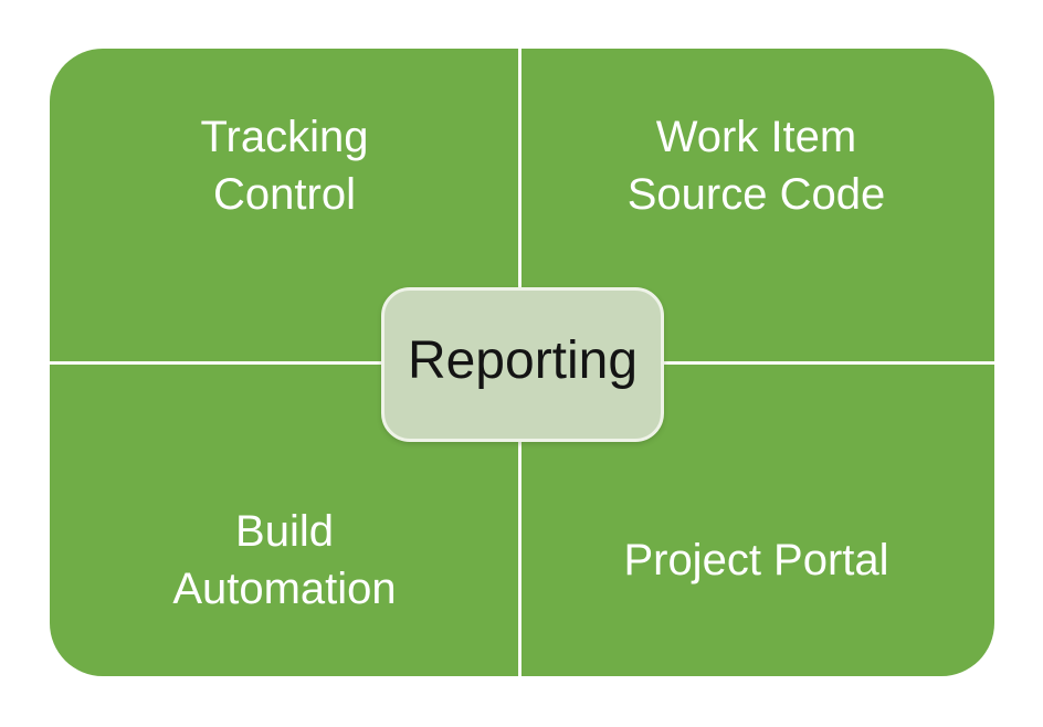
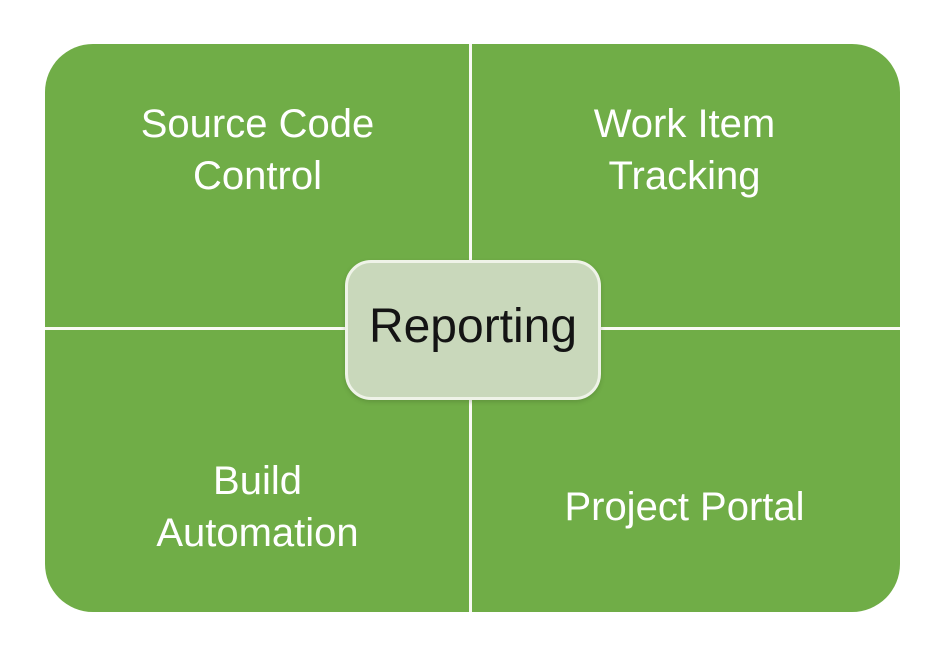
- Tracking
+ Source Code
  Control
  Work Item
- Source Code
+ Tracking
  Build
  Automation
  Project Portal
  Reporting
